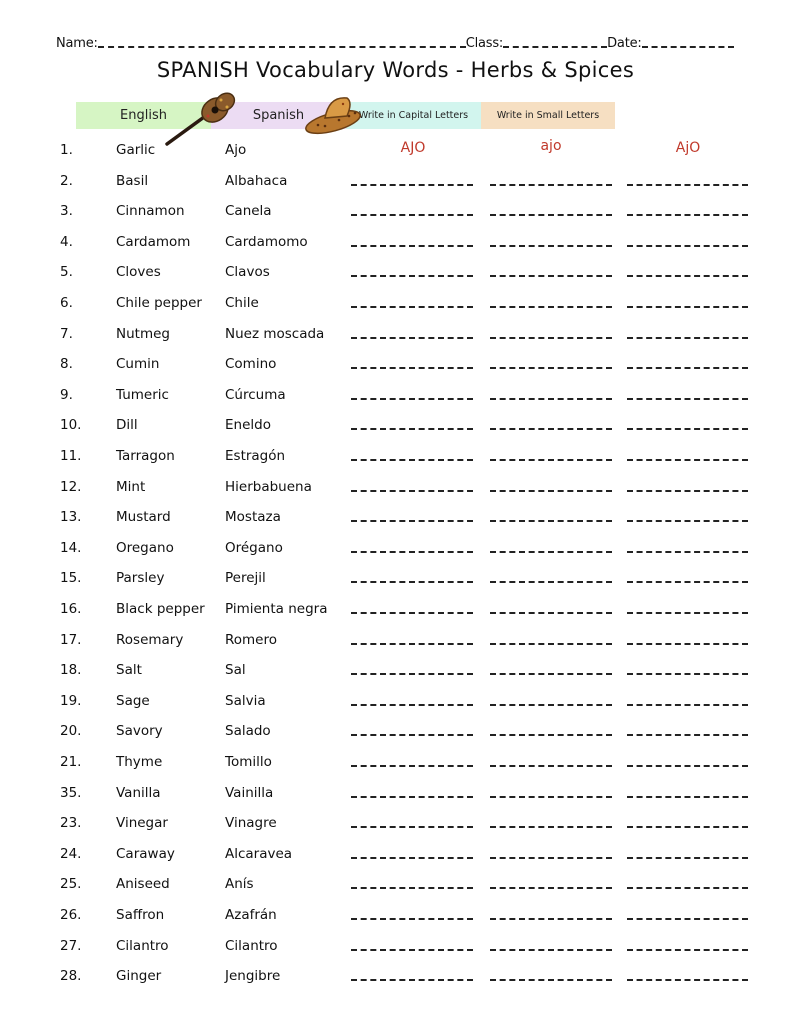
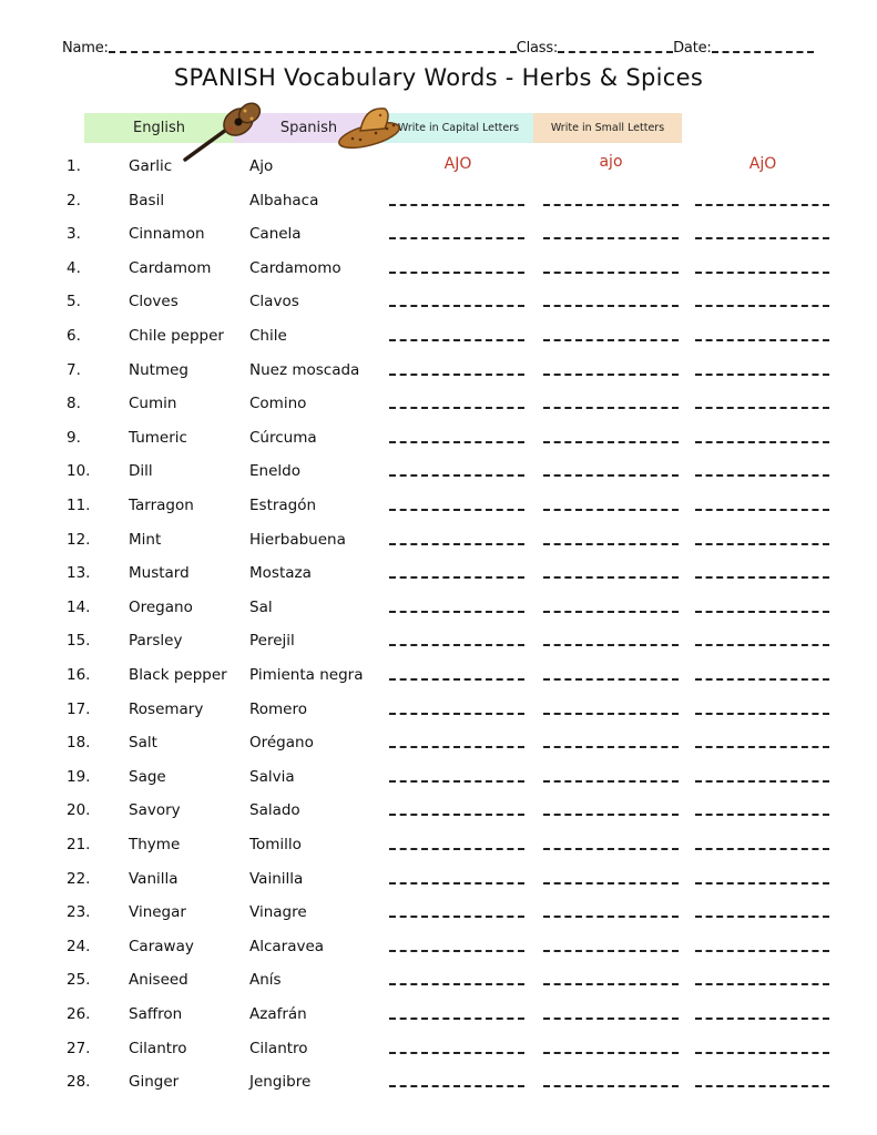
  Name:
  Class:
  Date:
  SPANISH Vocabulary Words - Herbs & Spices
  English
  Spanish
  Write in Capital Letters
  Write in Small Letters
  1.
  Garlic
  Ajo
  AJO
  ajo
  AjO
  2.
  Basil
  Albahaca
  3.
  Cinnamon
  Canela
  4.
  Cardamom
  Cardamomo
  5.
  Cloves
  Clavos
  6.
  Chile pepper
  Chile
  7.
  Nutmeg
  Nuez moscada
  8.
  Cumin
  Comino
  9.
  Tumeric
  Cúrcuma
  10.
  Dill
  Eneldo
  11.
  Tarragon
  Estragón
  12.
  Mint
  Hierbabuena
  13.
  Mustard
  Mostaza
  14.
  Oregano
- Orégano
+ Sal
  15.
  Parsley
  Perejil
  16.
  Black pepper
  Pimienta negra
  17.
  Rosemary
  Romero
  18.
  Salt
- Sal
+ Orégano
  19.
  Sage
  Salvia
  20.
  Savory
  Salado
  21.
  Thyme
  Tomillo
- 35.
+ 22.
  Vanilla
  Vainilla
  23.
  Vinegar
  Vinagre
  24.
  Caraway
  Alcaravea
  25.
  Aniseed
  Anís
  26.
  Saffron
  Azafrán
  27.
  Cilantro
  Cilantro
  28.
  Ginger
  Jengibre
